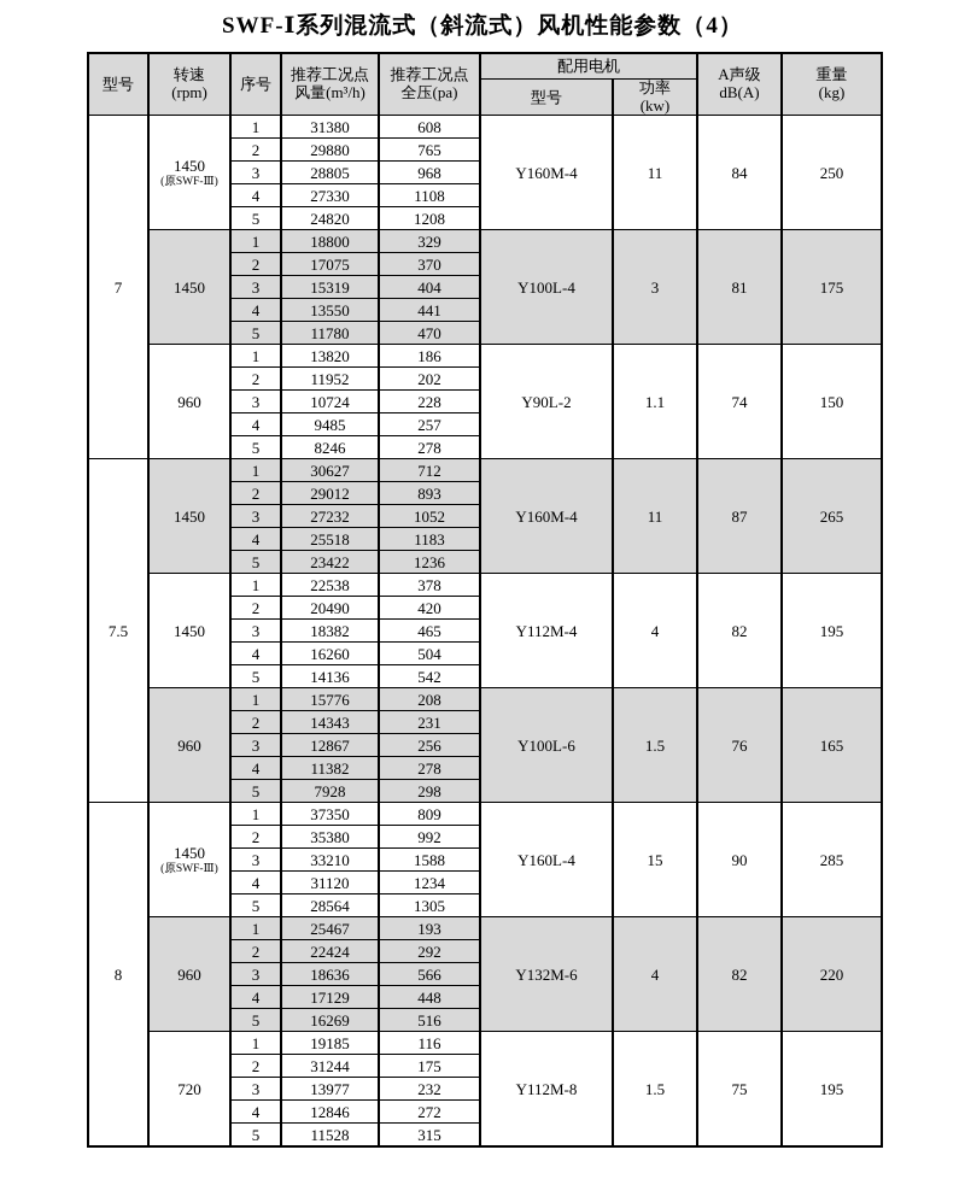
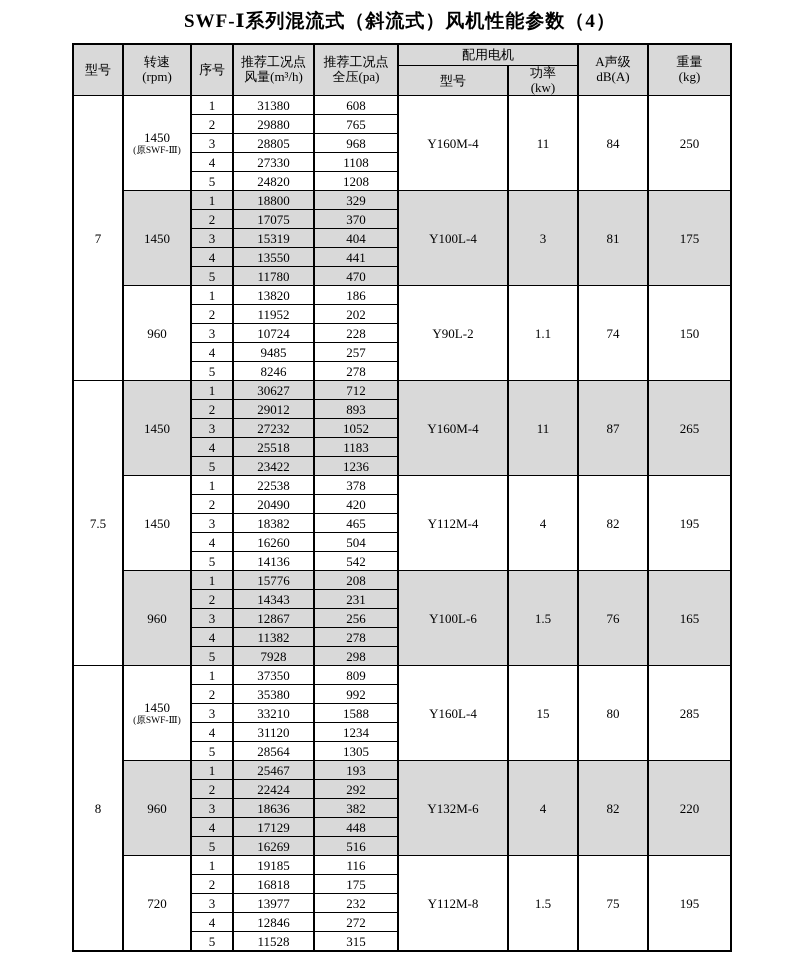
  SWF-Ⅰ系列混流式（斜流式）风机性能参数（4）
  型号	转速 (rpm)	序号	推荐工况点 风量(m³/h)	推荐工况点 全压(pa)	配用电机	A声级 dB(A)	重量 (kg)
  型号	功率 (kw)
  7	1450(原SWF-Ⅲ)	1	31380	608	Y160M-4	11	84	250
  2	29880	765
  3	28805	968
  4	27330	1108
  5	24820	1208
  1450	1	18800	329	Y100L-4	3	81	175
  2	17075	370
  3	15319	404
  4	13550	441
  5	11780	470
  960	1	13820	186	Y90L-2	1.1	74	150
  2	11952	202
  3	10724	228
  4	9485	257
  5	8246	278
  7.5	1450	1	30627	712	Y160M-4	11	87	265
  2	29012	893
  3	27232	1052
  4	25518	1183
  5	23422	1236
  1450	1	22538	378	Y112M-4	4	82	195
  2	20490	420
  3	18382	465
  4	16260	504
  5	14136	542
  960	1	15776	208	Y100L-6	1.5	76	165
  2	14343	231
  3	12867	256
  4	11382	278
  5	7928	298
- 8	1450(原SWF-Ⅲ)	1	37350	809	Y160L-4	15	90	285
+ 8	1450(原SWF-Ⅲ)	1	37350	809	Y160L-4	15	80	285
  2	35380	992
  3	33210	1588
  4	31120	1234
  5	28564	1305
  960	1	25467	193	Y132M-6	4	82	220
  2	22424	292
- 3	18636	566
+ 3	18636	382
  4	17129	448
  5	16269	516
  720	1	19185	116	Y112M-8	1.5	75	195
- 2	31244	175
+ 2	16818	175
  3	13977	232
  4	12846	272
  5	11528	315
